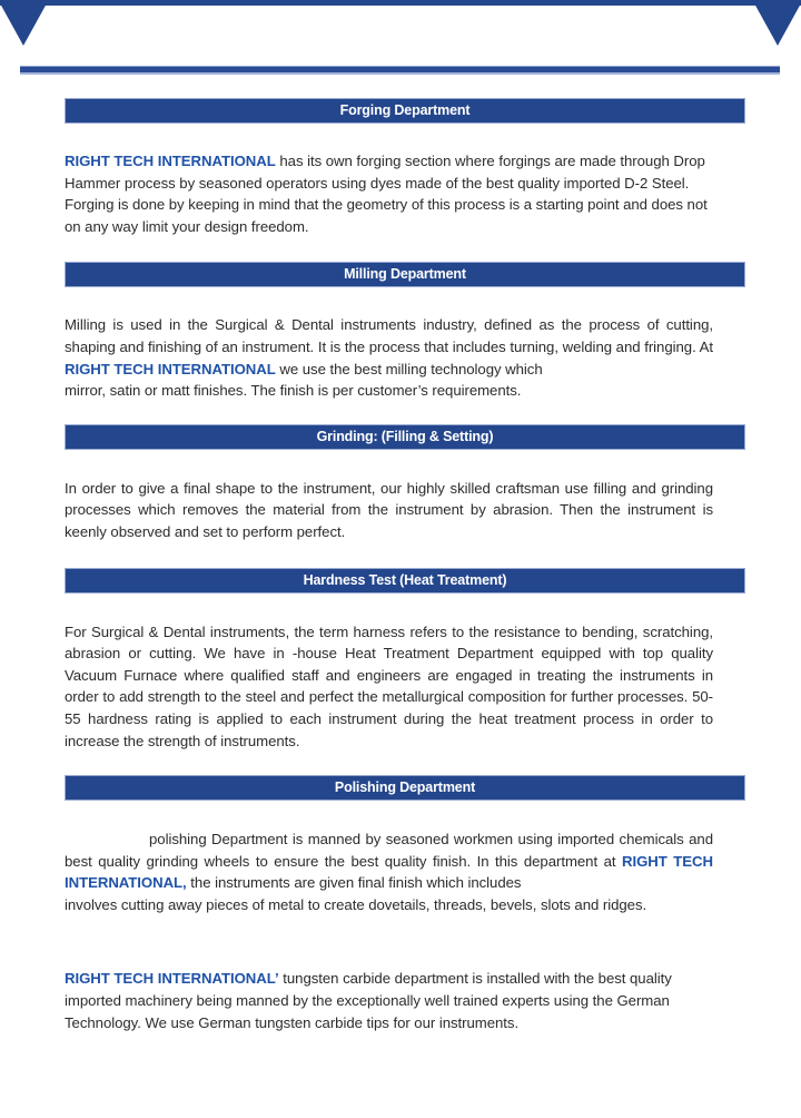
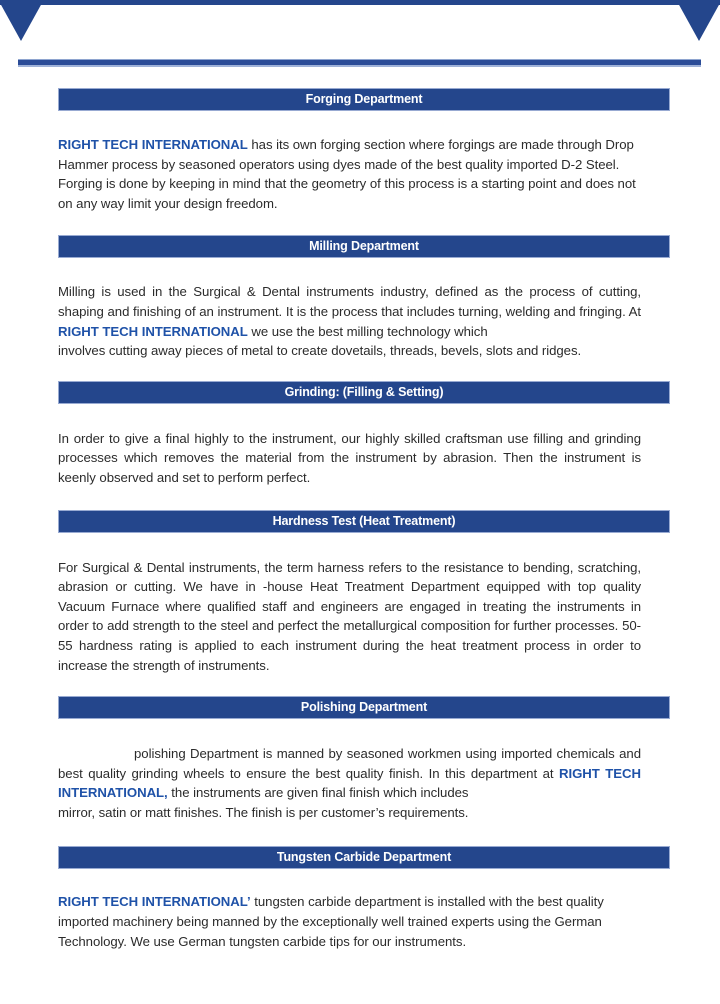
  Forging Department
  RIGHT TECH INTERNATIONAL has its own forging section where forgings are made through Drop Hammer process by seasoned operators using dyes made of the best quality imported D-2 Steel. Forging is done by keeping in mind that the geometry of this process is a starting point and does not on any way limit your design freedom.
  Milling Department
  Milling is used in the Surgical & Dental instruments industry, defined as the process of cutting, shaping and finishing of an instrument. It is the process that includes turning, welding and fringing. At RIGHT TECH INTERNATIONAL we use the best milling technology which
- mirror, satin or matt finishes. The finish is per customer’s requirements.
+ involves cutting away pieces of metal to create dovetails, threads, bevels, slots and ridges.
  Grinding: (Filling & Setting)
- In order to give a final shape to the instrument, our highly skilled craftsman use filling and grinding processes which removes the material from the instrument by abrasion. Then the instrument is keenly observed and set to perform perfect.
+ In order to give a final highly to the instrument, our highly skilled craftsman use filling and grinding processes which removes the material from the instrument by abrasion. Then the instrument is keenly observed and set to perform perfect.
  Hardness Test (Heat Treatment)
  For Surgical & Dental instruments, the term harness refers to the resistance to bending, scratching, abrasion or cutting. We have in -house Heat Treatment Department equipped with top quality Vacuum Furnace where qualified staff and engineers are engaged in treating the instruments in order to add strength to the steel and perfect the metallurgical composition for further processes. 50-55 hardness rating is applied to each instrument during the heat treatment process in order to increase the strength of instruments.
  Polishing Department
  polishing Department is manned by seasoned workmen using imported chemicals and best quality grinding wheels to ensure the best quality finish. In this department at RIGHT TECH INTERNATIONAL, the instruments are given final finish which includes
- involves cutting away pieces of metal to create dovetails, threads, bevels, slots and ridges.
+ mirror, satin or matt finishes. The finish is per customer’s requirements.
+ Tungsten Carbide Department
  RIGHT TECH INTERNATIONAL’ tungsten carbide department is installed with the best quality imported machinery being manned by the exceptionally well trained experts using the German Technology. We use German tungsten carbide tips for our instruments.
